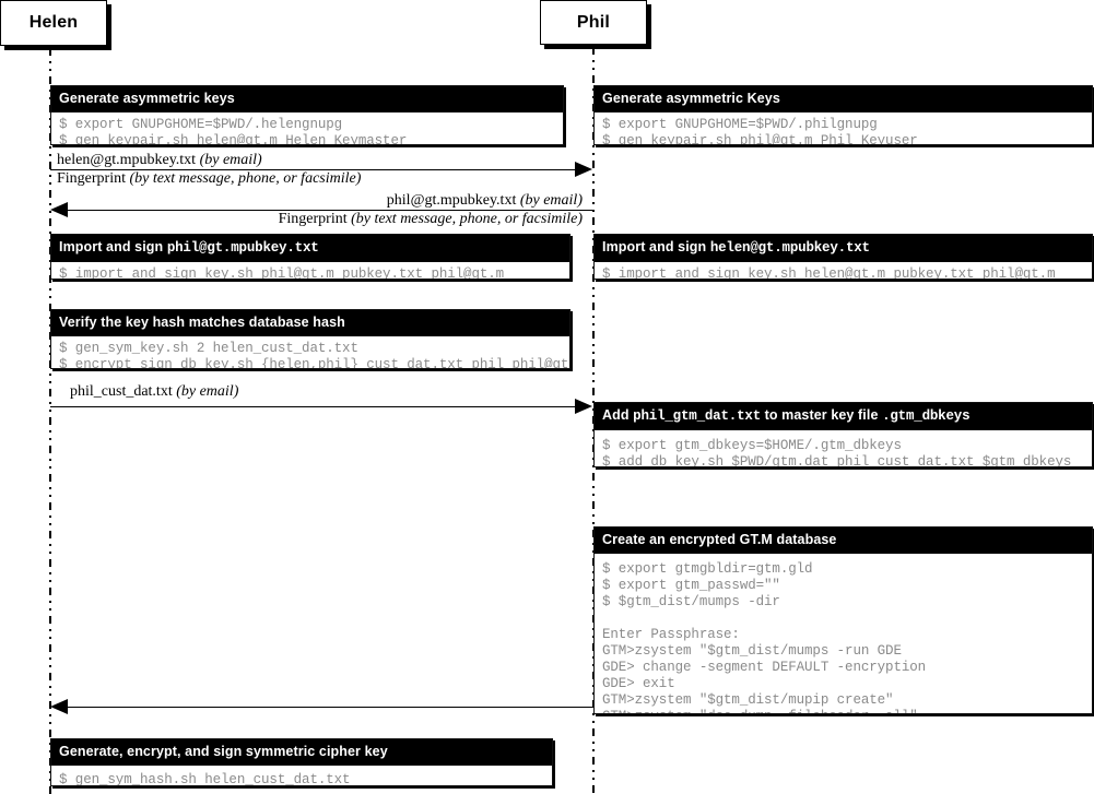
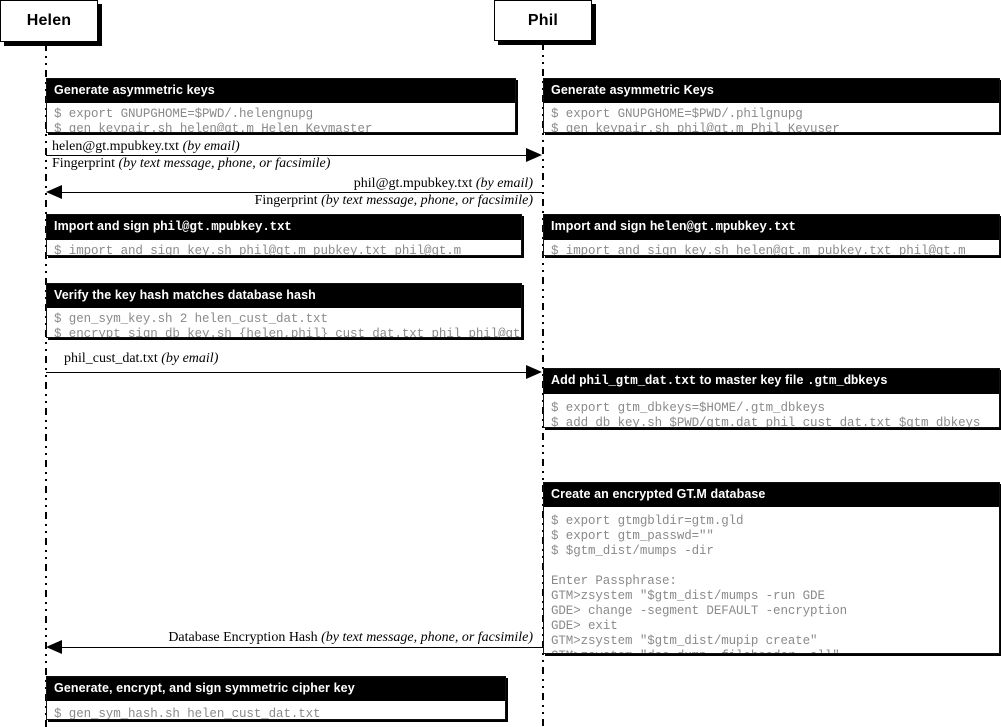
  Helen
  Phil
  Generate asymmetric keys
  $ export GNUPGHOME=$PWD/.helengnupg $ gen_keypair.sh helen@gt.m Helen Keymaster
  Generate asymmetric Keys
  $ export GNUPGHOME=$PWD/.philgnupg $ gen_keypair.sh phil@gt.m Phil Keyuser
  helen@gt.mpubkey.txt (by email)
  Fingerprint (by text message, phone, or facsimile)
  phil@gt.mpubkey.txt (by email)
  Fingerprint (by text message, phone, or facsimile)
  Import and sign phil@gt.mpubkey.txt
  $ import_and_sign_key.sh phil@gt.m_pubkey.txt phil@gt.m
  Import and sign helen@gt.mpubkey.txt
  $ import_and_sign_key.sh helen@gt.m_pubkey.txt phil@gt.m
  Verify the key hash matches database hash
  $ gen_sym_key.sh 2 helen_cust_dat.txt $ encrypt_sign_db_key.sh {helen,phil}_cust_dat.txt phil phil@gt
  phil_cust_dat.txt (by email)
  Add phil_gtm_dat.txt to master key file .gtm_dbkeys
  $ export gtm_dbkeys=$HOME/.gtm_dbkeys $ add_db_key.sh $PWD/gtm.dat phil_cust_dat.txt $gtm_dbkeys
  Create an encrypted GT.M database
  $ export gtmgbldir=gtm.gld $ export gtm_passwd="" $ $gtm_dist/mumps -dir Enter Passphrase: GTM>zsystem "$gtm_dist/mumps -run GDE GDE> change -segment DEFAULT -encryption GDE> exit GTM>zsystem "$gtm_dist/mupip create"
+ Database Encryption Hash (by text message, phone, or facsimile)
  Generate, encrypt, and sign symmetric cipher key
  $ gen_sym_hash.sh helen_cust_dat.txt
